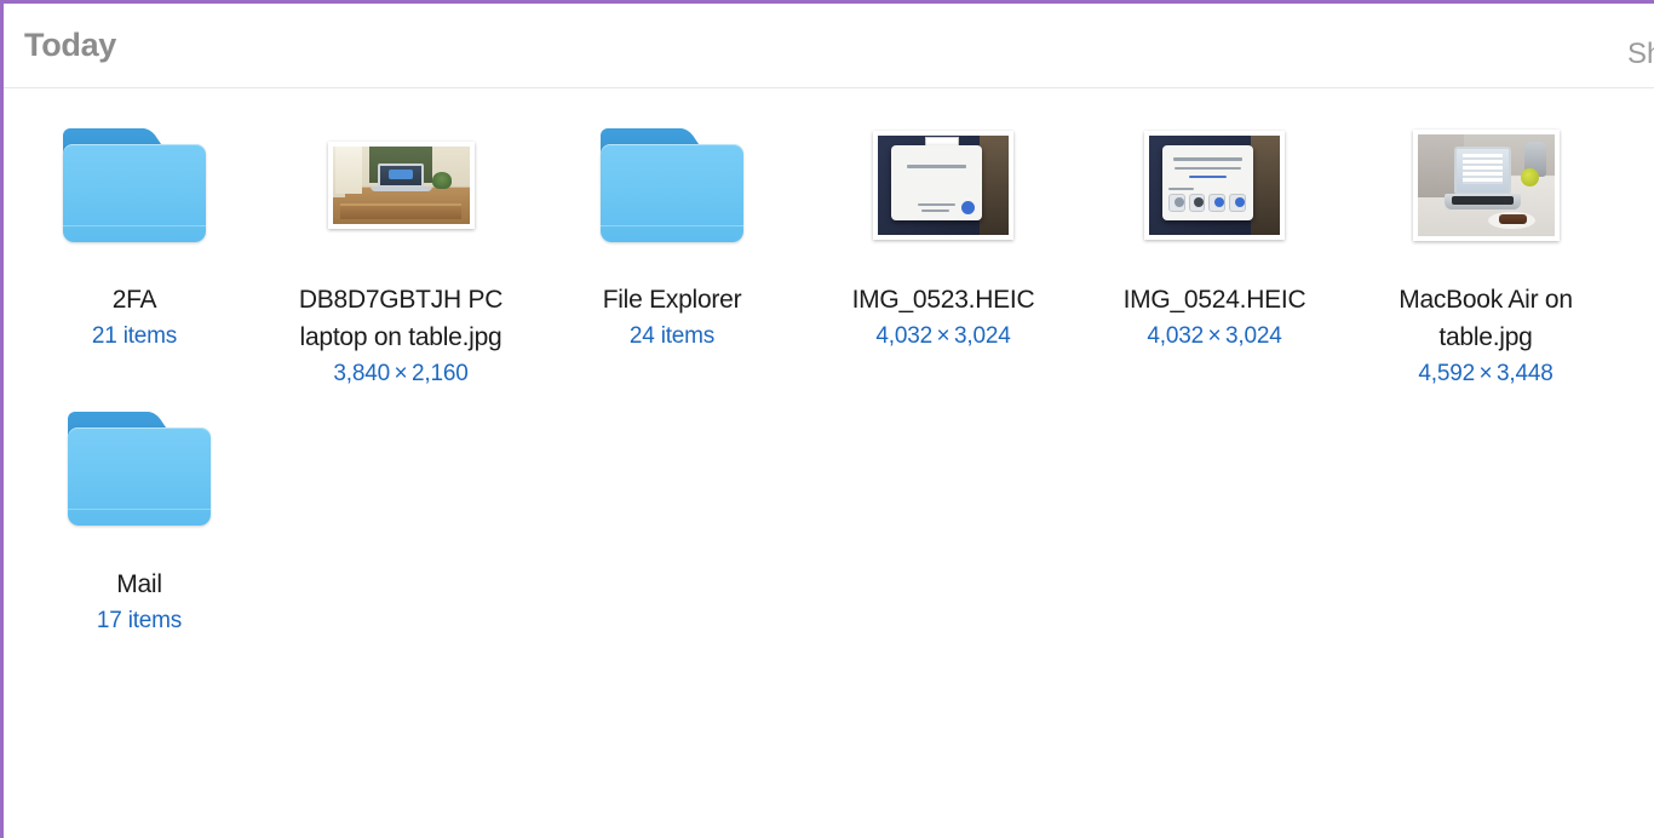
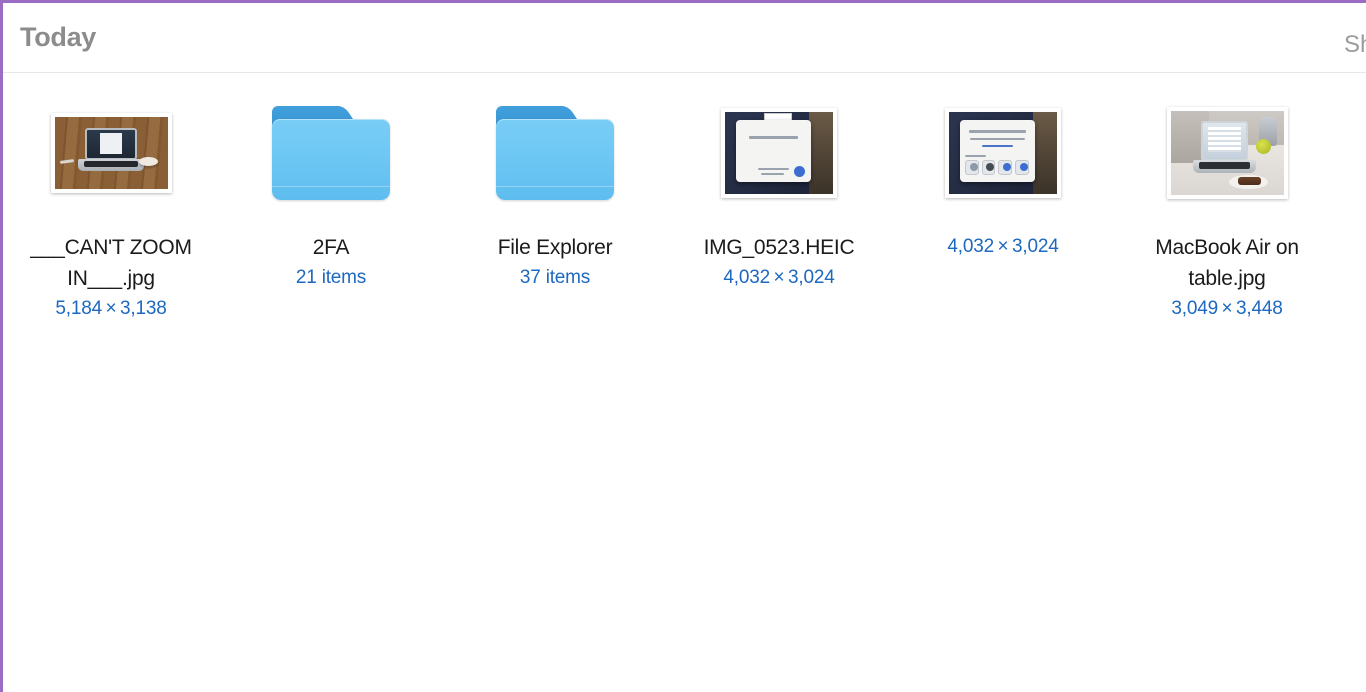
  Today
+ ___CAN'T ZOOM IN___.jpg
+ 5,184 × 3,138
  2FA
  21 items
- DB8D7GBTJH PC laptop on table.jpg
- 3,840 × 2,160
  File Explorer
- 24 items
+ 37 items
  IMG_0523.HEIC
  4,032 × 3,024
- IMG_0524.HEIC
  4,032 × 3,024
  MacBook Air on table.jpg
- 4,592 × 3,448
+ 3,049 × 3,448
- Mail
- 17 items
